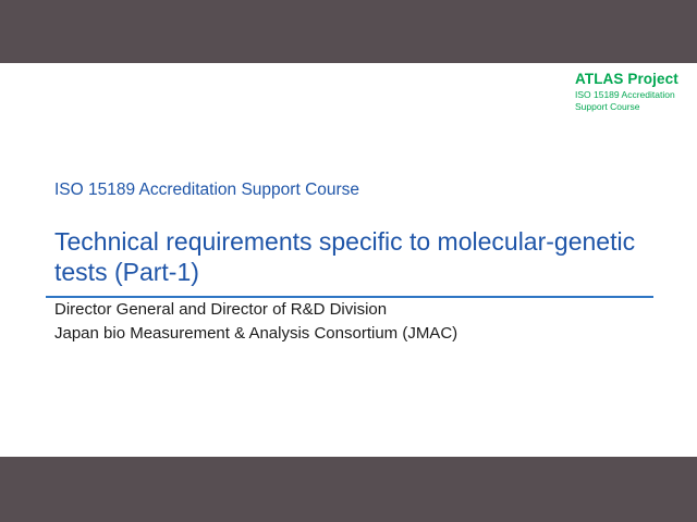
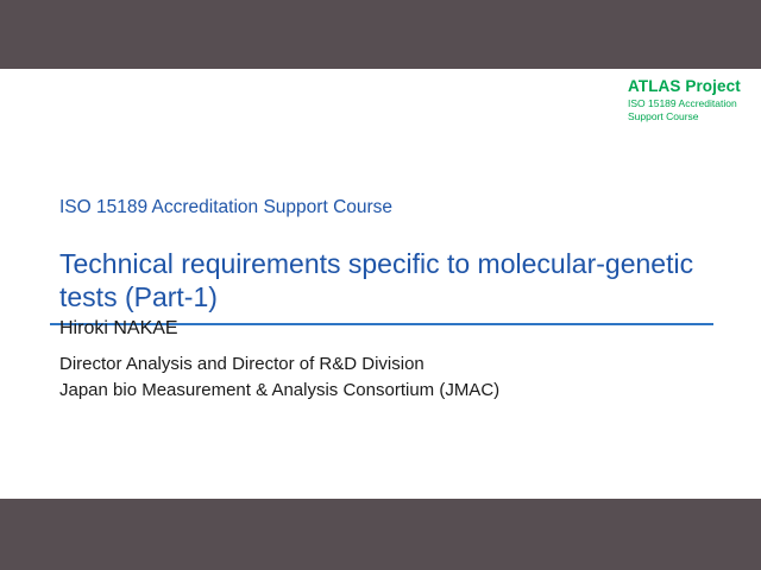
  ATLAS Project
  ISO 15189 Accreditation Support Course
  ISO 15189 Accreditation Support Course
  Technical requirements specific to molecular-genetic tests (Part-1)
+ Hiroki NAKAE
- Director General and Director of R&D Division
+ Director Analysis and Director of R&D Division
  Japan bio Measurement & Analysis Consortium (JMAC)
